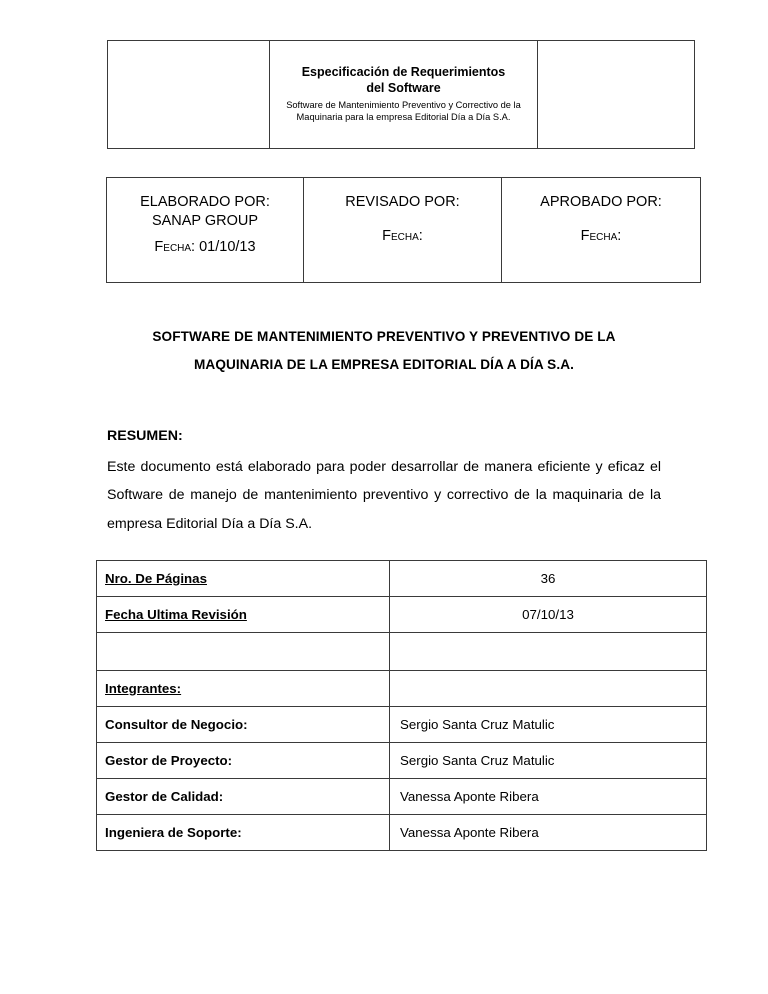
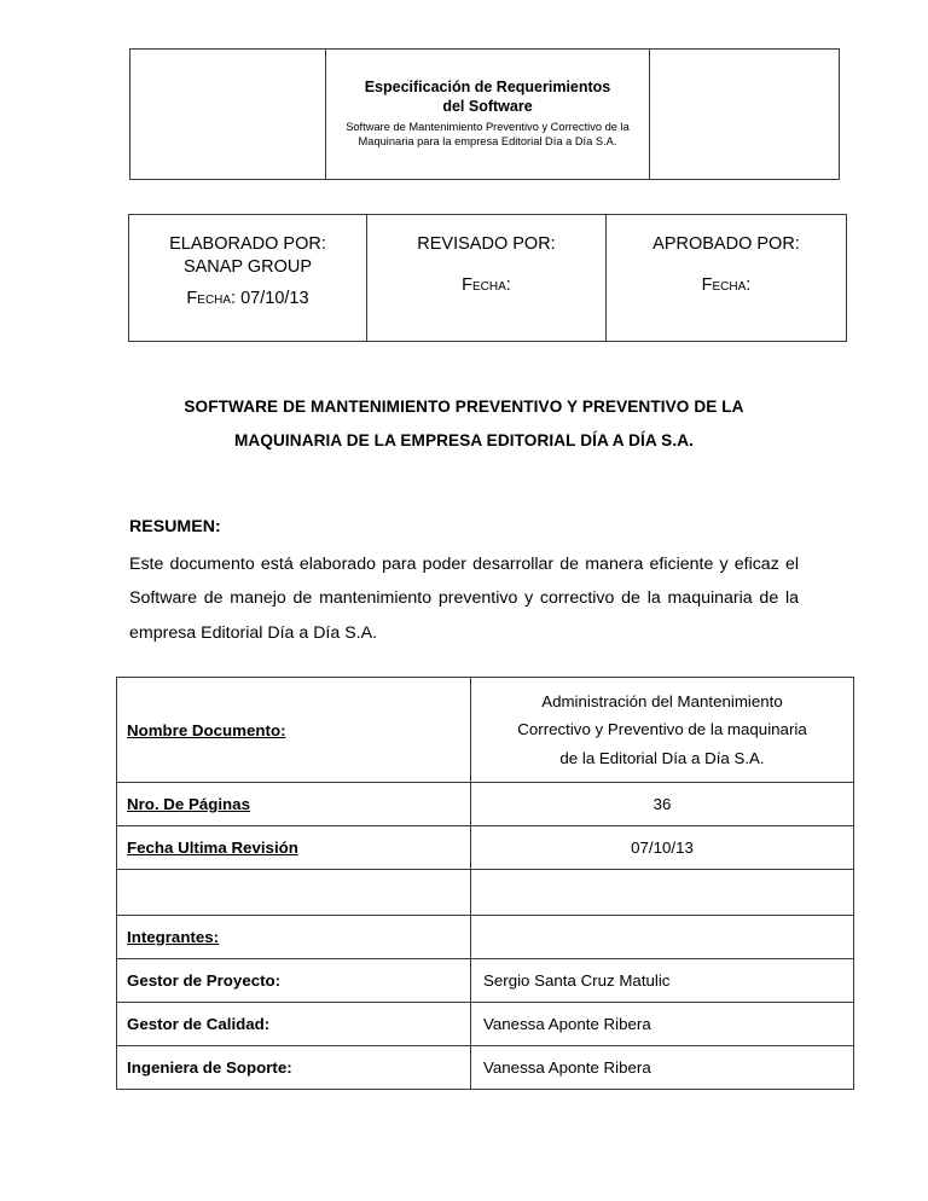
  	Especificación de Requerimientosdel Software Software de Mantenimiento Preventivo y Correctivo de la Maquinaria para la empresa Editorial Día a Día S.A.
- ELABORADO POR:SANAP GROUP Fecha: 01/10/13	REVISADO POR: Fecha:	APROBADO POR: Fecha:
+ ELABORADO POR:SANAP GROUP Fecha: 07/10/13	REVISADO POR: Fecha:	APROBADO POR: Fecha:
  SOFTWARE DE MANTENIMIENTO PREVENTIVO Y PREVENTIVO DE LA
  MAQUINARIA DE LA EMPRESA EDITORIAL DÍA A DÍA S.A.
  RESUMEN:
  Este documento está elaborado para poder desarrollar de manera eficiente y eficaz el Software de manejo de mantenimiento preventivo y correctivo de la maquinaria de la empresa Editorial Día a Día S.A.
+ Nombre Documento:	Administración del MantenimientoCorrectivo y Preventivo de la maquinariade la Editorial Día a Día S.A.
  Nro. De Páginas	36
  Fecha Ultima Revisión	07/10/13
  Integrantes:
- Consultor de Negocio:	Sergio Santa Cruz Matulic
  Gestor de Proyecto:	Sergio Santa Cruz Matulic
  Gestor de Calidad:	Vanessa Aponte Ribera
  Ingeniera de Soporte:	Vanessa Aponte Ribera
